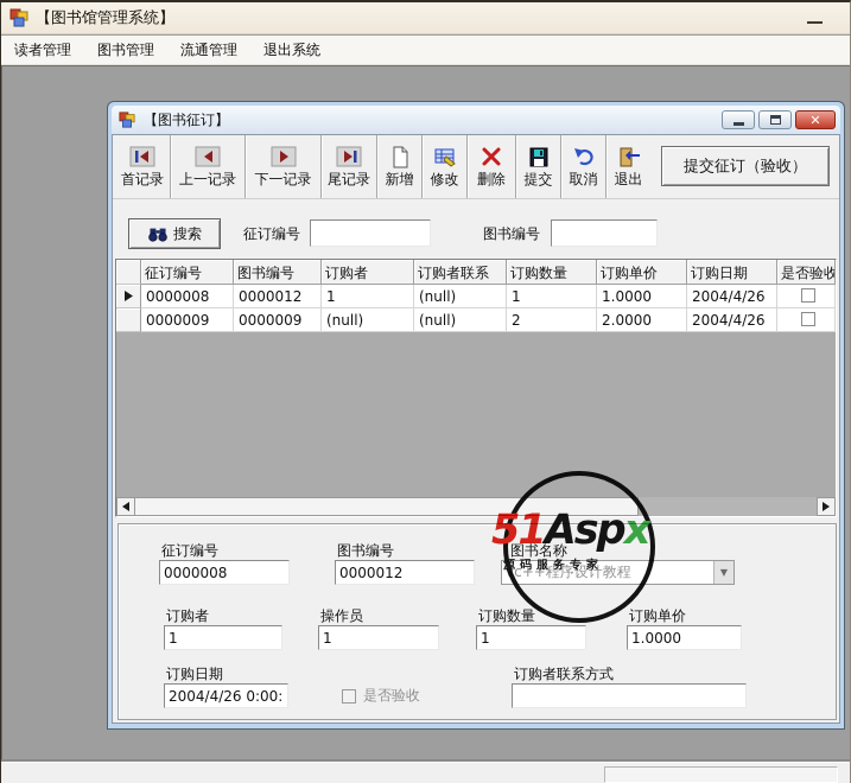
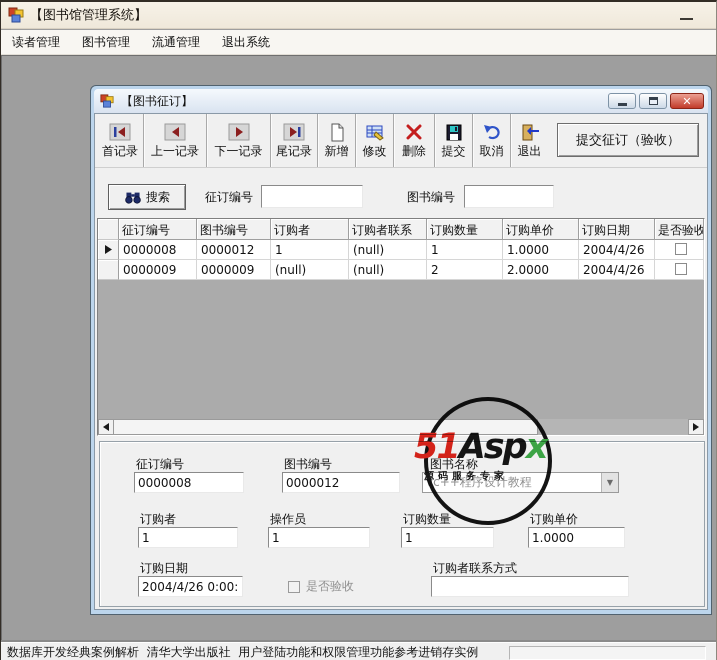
  【图书馆管理系统】
  读者管理
  图书管理
  流通管理
  退出系统
  【图书征订】
  ✕
  首记录
  上一记录
  下一记录
  尾记录
  新增
  修改
  删除
  提交
  取消
  退出
  提交征订（验收）
  搜索
  征订编号
  图书编号
  征订编号
  图书编号
  订购者
  订购者联系
  订购数量
  订购单价
  订购日期
  是否验收
  0000008
  0000012
  1
  (null)
  1
  1.0000
  2004/4/26
  0000009
  0000009
  (null)
  (null)
  2
  2.0000
  2004/4/26
  征订编号
  0000008
  图书编号
  0000012
  图书名称
  vc++程序设计教程
  ▼
  订购者
  1
  操作员
  1
  订购数量
  1
  订购单价
  1.0000
  订购日期
  2004/4/26 0:00:
  是否验收
  订购者联系方式
  51Aspx
  源码服务专家
+ 数据库开发经典案例解析 清华大学出版社 用户登陆功能和权限管理功能参考进销存实例
